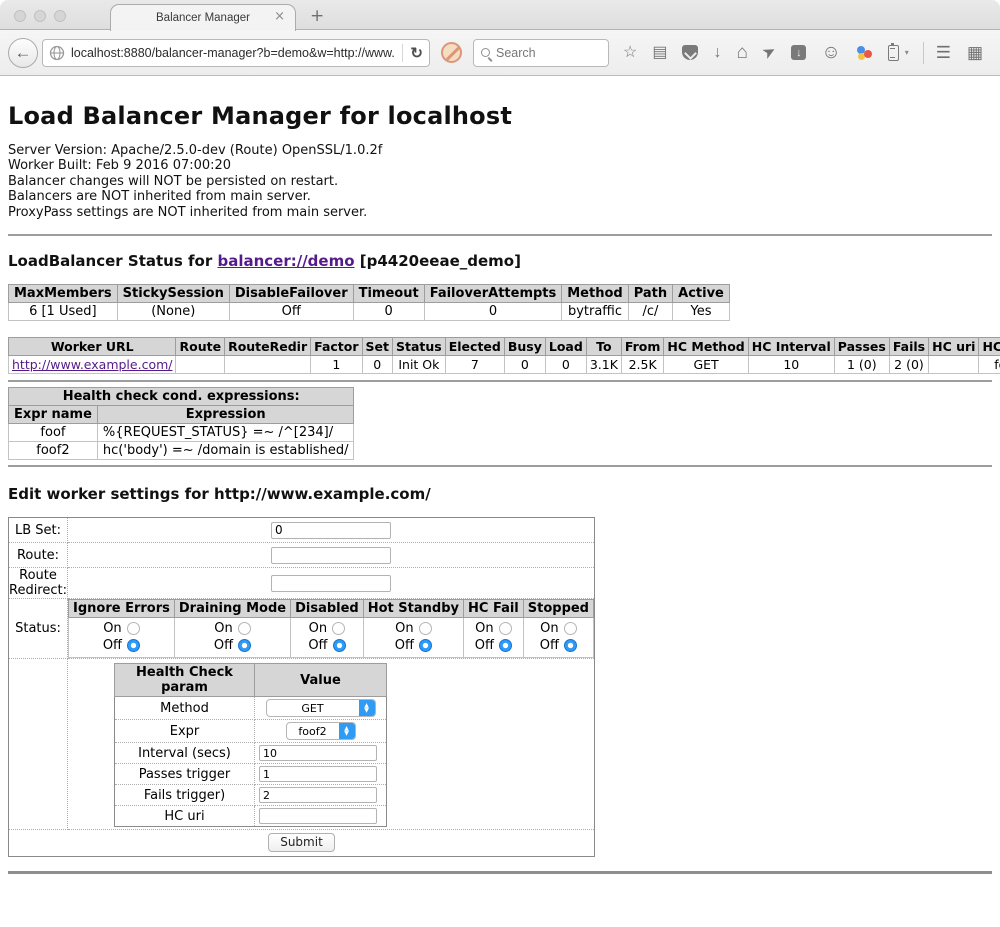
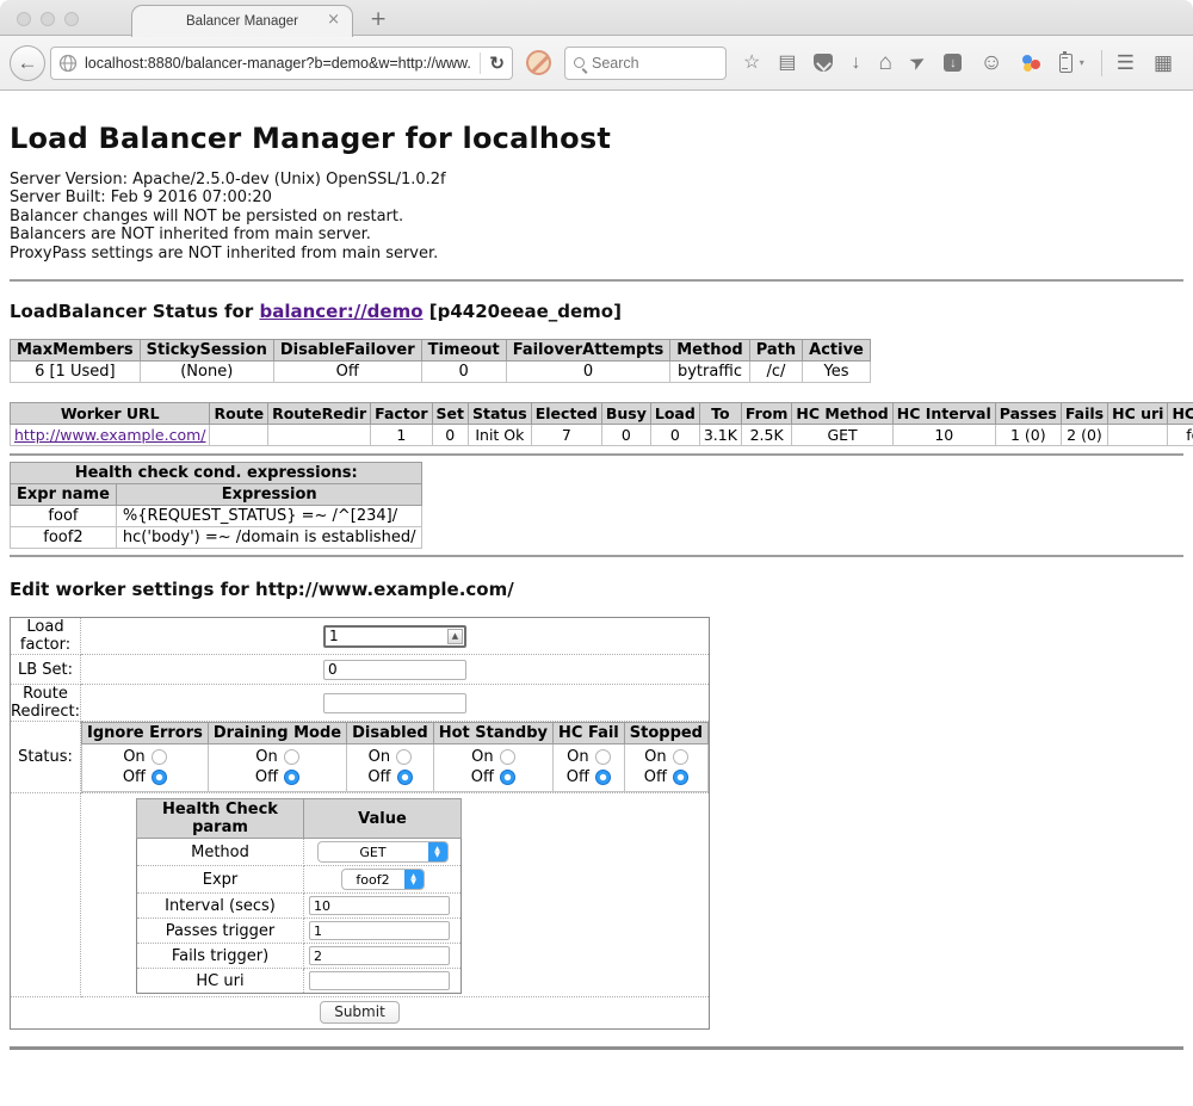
  Balancer Manager
  ×
  +
  ←
  localhost:8880/balancer-manager?b=demo&w=http://www.
  ↻
  Search
  ☆
  ▤
  ↓
  ⌂
  ↓
  ☺
  ▾
  ☰
  ▦
  Load Balancer Manager for localhost
- Server Version: Apache/2.5.0-dev (Route) OpenSSL/1.0.2f
+ Server Version: Apache/2.5.0-dev (Unix) OpenSSL/1.0.2f
- Worker Built: Feb 9 2016 07:00:20
+ Server Built: Feb 9 2016 07:00:20
  Balancer changes will NOT be persisted on restart.
  Balancers are NOT inherited from main server.
  ProxyPass settings are NOT inherited from main server.
  LoadBalancer Status for balancer://demo [p4420eeae_demo]
  MaxMembers	StickySession	DisableFailover	Timeout	FailoverAttempts	Method	Path	Active
  6 [1 Used]	(None)	Off	0	0	bytraffic	/c/	Yes
  Worker URL	Route	RouteRedir	Factor	Set	Status	Elected	Busy	Load	To	From	HC Method	HC Interval	Passes	Fails	HC uri	HC
  http://www.example.com/			1	0	Init Ok	7	0	0	3.1K	2.5K	GET	10	1 (0)	2 (0)		f
  Health check cond. expressions:
  Expr name	Expression
  foof	%{REQUEST_STATUS} =~ /^[234]/
  foof2	hc('body') =~ /domain is established/
  Edit worker settings for http://www.example.com/
+ Load factor:	1 ▲
  LB Set:	0
- Route:
  Route Redirect:
  Status:
  Ignore Errors	Draining Mode	Disabled	Hot Standby	HC Fail	Stopped
  OnOff	OnOff	OnOff	OnOff	OnOff	OnOff
  Health Check param	Value
  Method	GET
  Expr	foof2
  Interval (secs)	10
  Passes trigger	1
  Fails trigger)	2
  HC uri
  Submit
